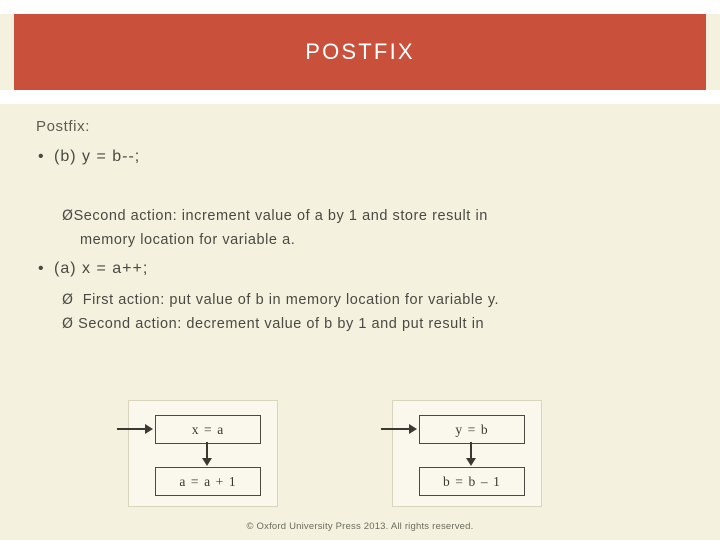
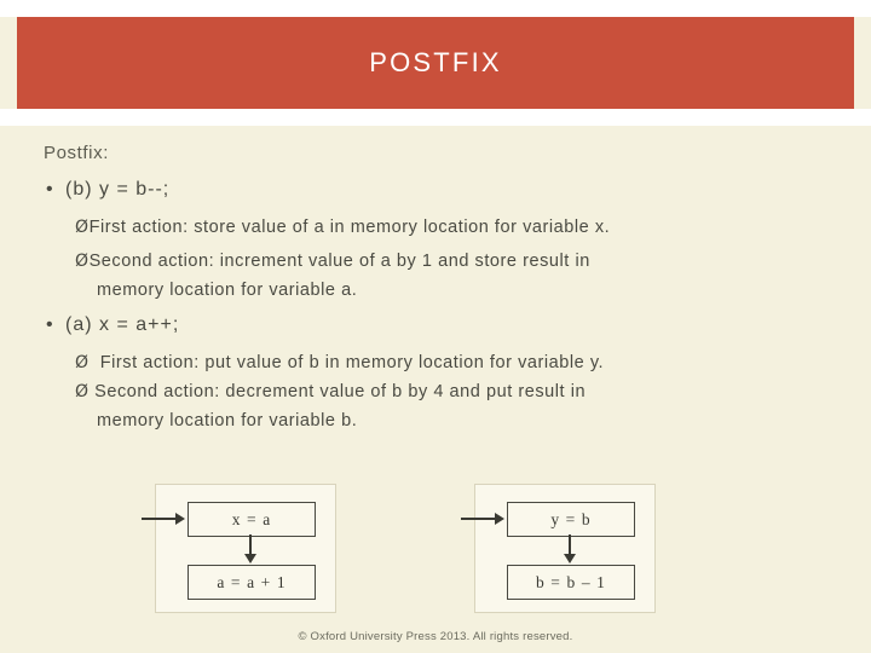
  POSTFIX
  Postfix:
  • (b) y = b--;
+ ØFirst action: store value of a in memory location for variable x.
  ØSecond action: increment value of a by 1 and store result in
  memory location for variable a.
  • (a) x = a++;
  Ø First action: put value of b in memory location for variable y.
- Ø Second action: decrement value of b by 1 and put result in
+ Ø Second action: decrement value of b by 4 and put result in
+ memory location for variable b.
  x = a
  a = a + 1
  y = b
  b = b – 1
  © Oxford University Press 2013. All rights reserved.
